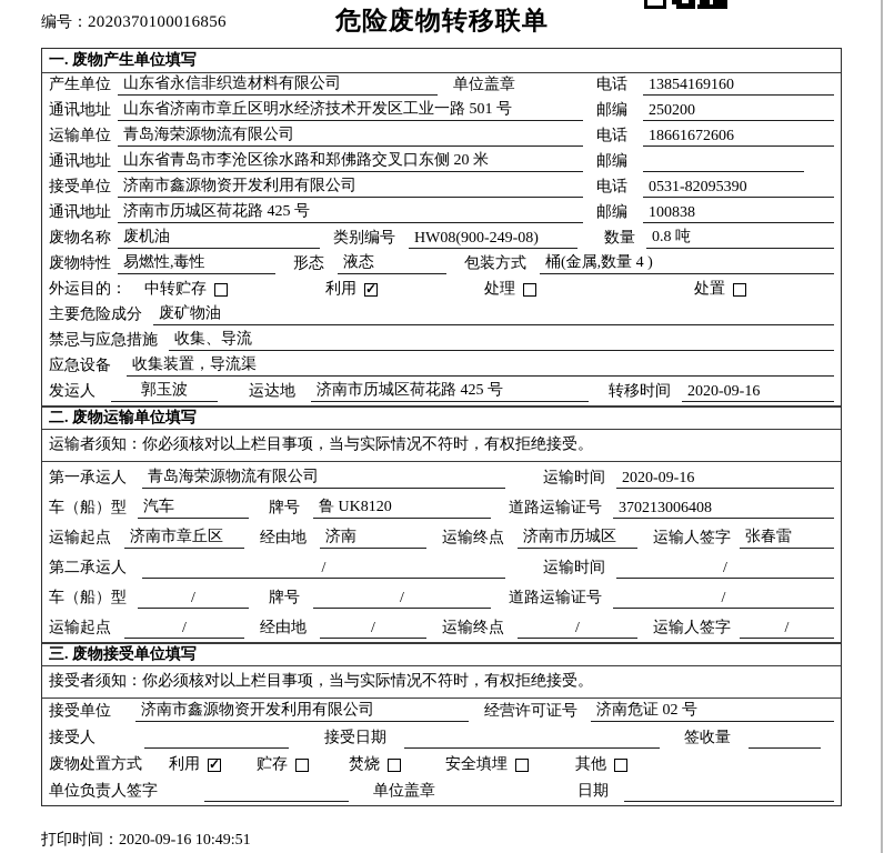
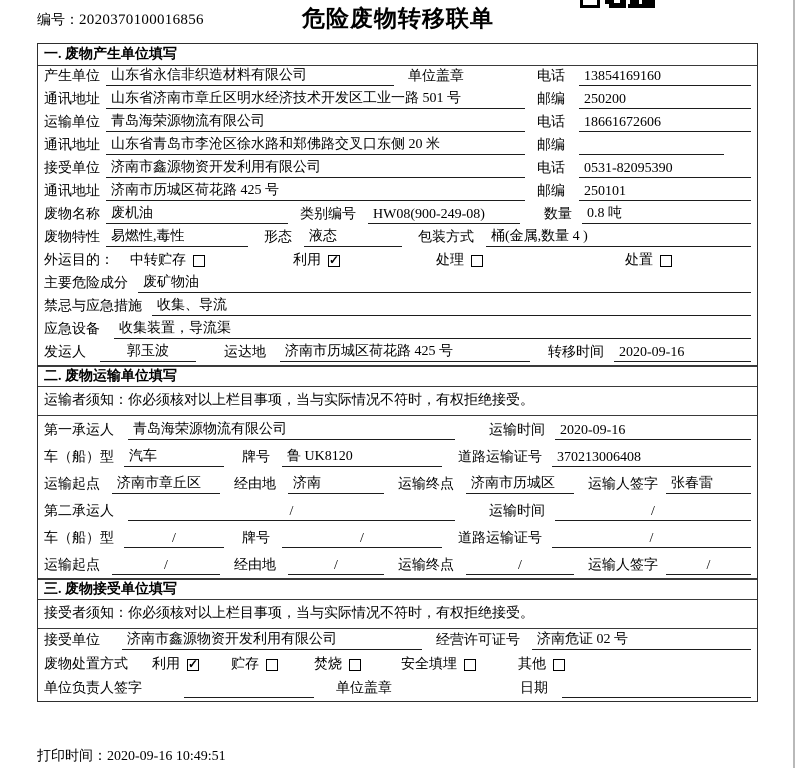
  编号：2020370100016856
  危险废物转移联单
  一. 废物产生单位填写
  产生单位
  山东省永信非织造材料有限公司
  单位盖章
  电话
  13854169160
  通讯地址
  山东省济南市章丘区明水经济技术开发区工业一路 501 号
  邮编
  250200
  运输单位
  青岛海荣源物流有限公司
  电话
  18661672606
  通讯地址
  山东省青岛市李沧区徐水路和郑佛路交叉口东侧 20 米
  邮编
  接受单位
  济南市鑫源物资开发利用有限公司
  电话
  0531-82095390
  通讯地址
  济南市历城区荷花路 425 号
  邮编
- 100838
+ 250101
  废物名称
  废机油
  类别编号
  HW08(900-249-08)
  数量
  0.8 吨
  废物特性
  易燃性,毒性
  形态
  液态
  包装方式
  桶(金属,数量 4 )
  外运目的：
  中转贮存
  利用
  处理
  处置
  主要危险成分
  废矿物油
  禁忌与应急措施
  收集、导流
  应急设备
  收集装置，导流渠
  发运人
  郭玉波
  运达地
  济南市历城区荷花路 425 号
  转移时间
  2020-09-16
  二. 废物运输单位填写
  运输者须知：你必须核对以上栏目事项，当与实际情况不符时，有权拒绝接受。
  第一承运人
  青岛海荣源物流有限公司
  运输时间
  2020-09-16
  车（船）型
  汽车
  牌号
  鲁 UK8120
  道路运输证号
  370213006408
  运输起点
  济南市章丘区
  经由地
  济南
  运输终点
  济南市历城区
  运输人签字
  张春雷
  第二承运人
  /
  运输时间
  /
  车（船）型
  /
  牌号
  /
  道路运输证号
  /
  运输起点
  /
  经由地
  /
  运输终点
  /
  运输人签字
  /
  三. 废物接受单位填写
  接受者须知：你必须核对以上栏目事项，当与实际情况不符时，有权拒绝接受。
  接受单位
  济南市鑫源物资开发利用有限公司
  经营许可证号
  济南危证 02 号
- 接受人
- 接受日期
- 签收量
  废物处置方式
  利用
  贮存
  焚烧
  安全填埋
  其他
  单位负责人签字
  单位盖章
  日期
  打印时间：2020-09-16 10:49:51
